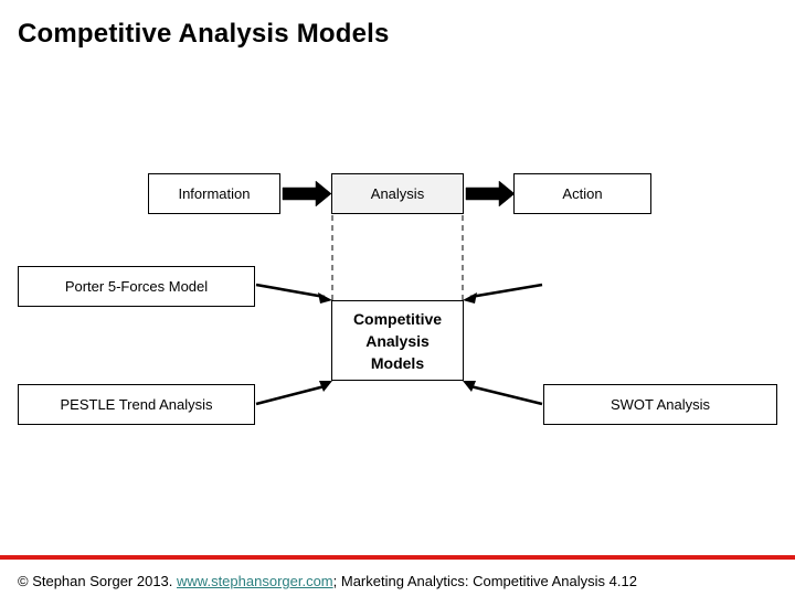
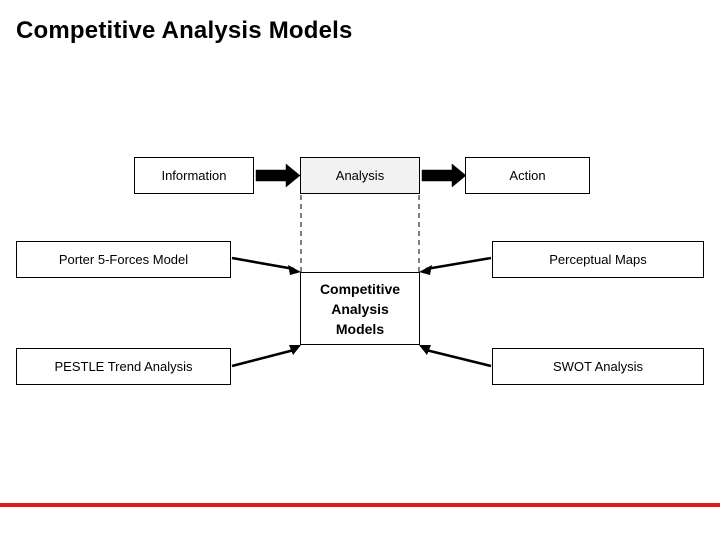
  Competitive Analysis Models
  Information
  Analysis
  Action
  Porter 5-Forces Model
+ Perceptual Maps
  PESTLE Trend Analysis
  SWOT Analysis
  Competitive
  Analysis
  Models
- © Stephan Sorger 2013. www.stephansorger.com; Marketing Analytics: Competitive Analysis 4.12
